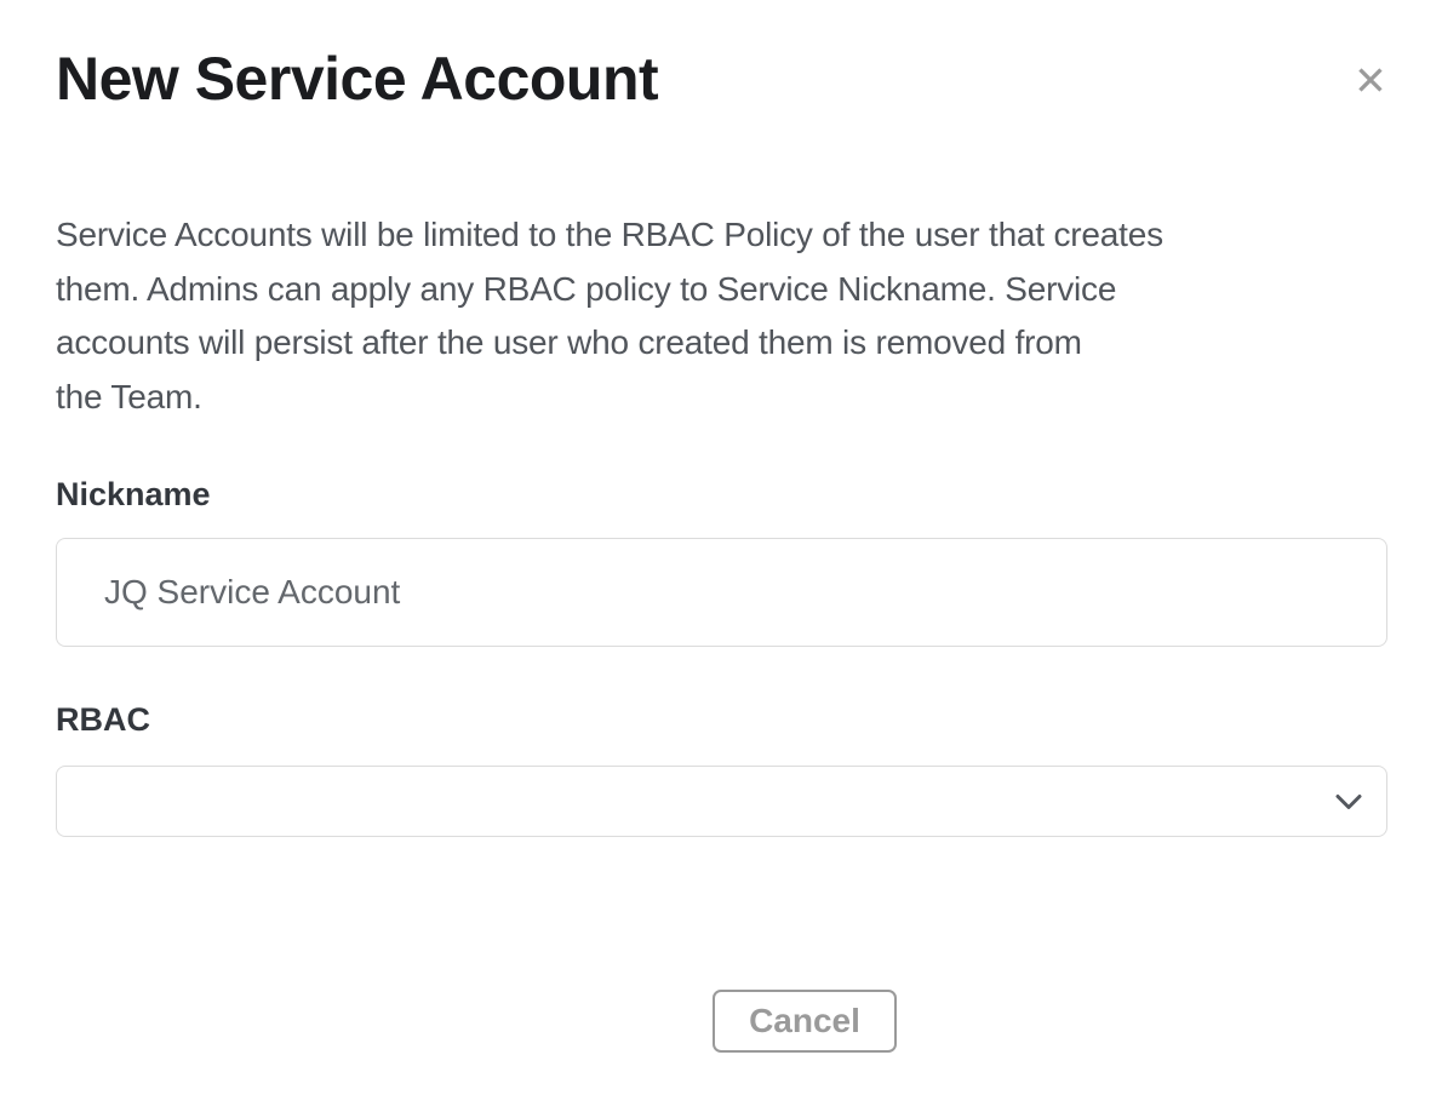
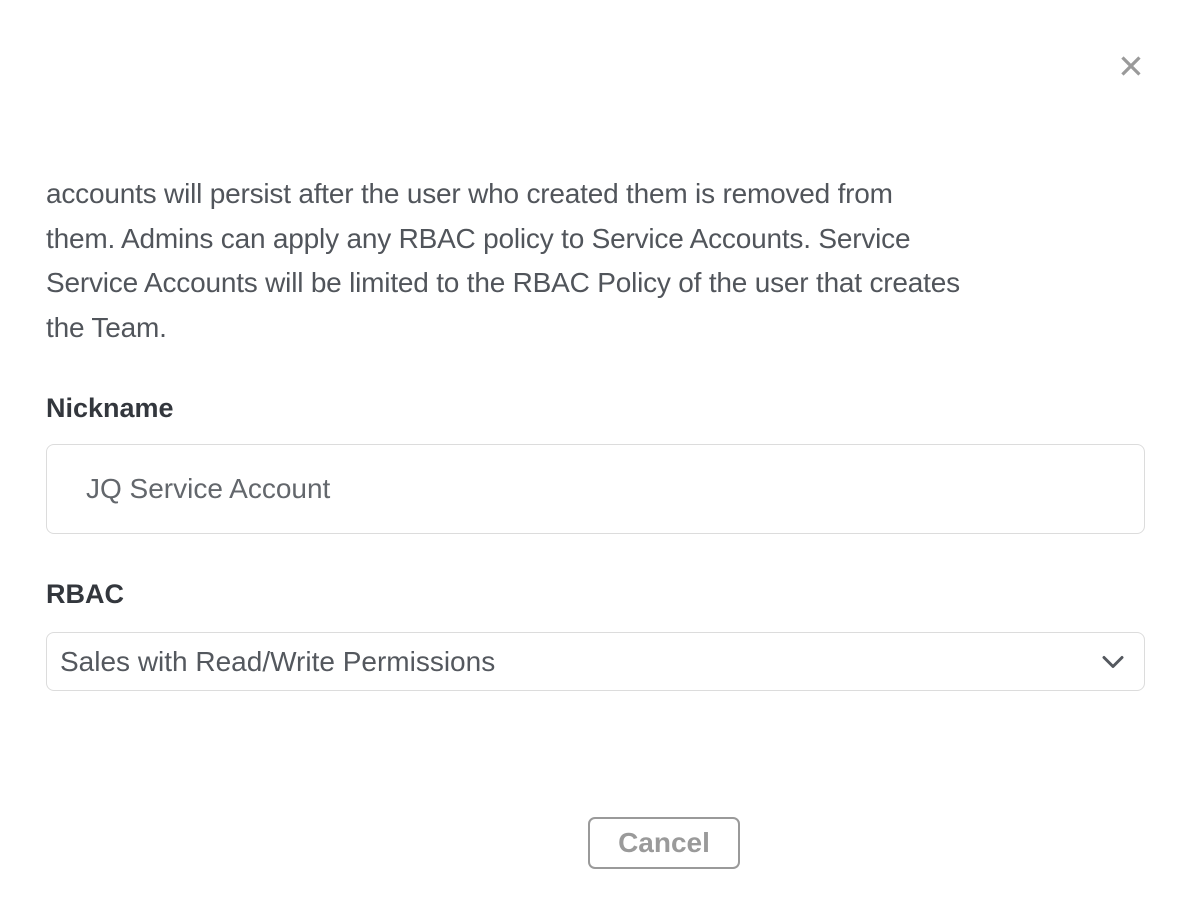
- New Service Account
  ✕
- Service Accounts will be limited to the RBAC Policy of the user that creates
+ accounts will persist after the user who created them is removed from
- them. Admins can apply any RBAC policy to Service Nickname. Service
+ them. Admins can apply any RBAC policy to Service Accounts. Service
- accounts will persist after the user who created them is removed from
+ Service Accounts will be limited to the RBAC Policy of the user that creates
  the Team.
  Nickname
  JQ Service Account
  RBAC
+ Sales with Read/Write Permissions
  Cancel
